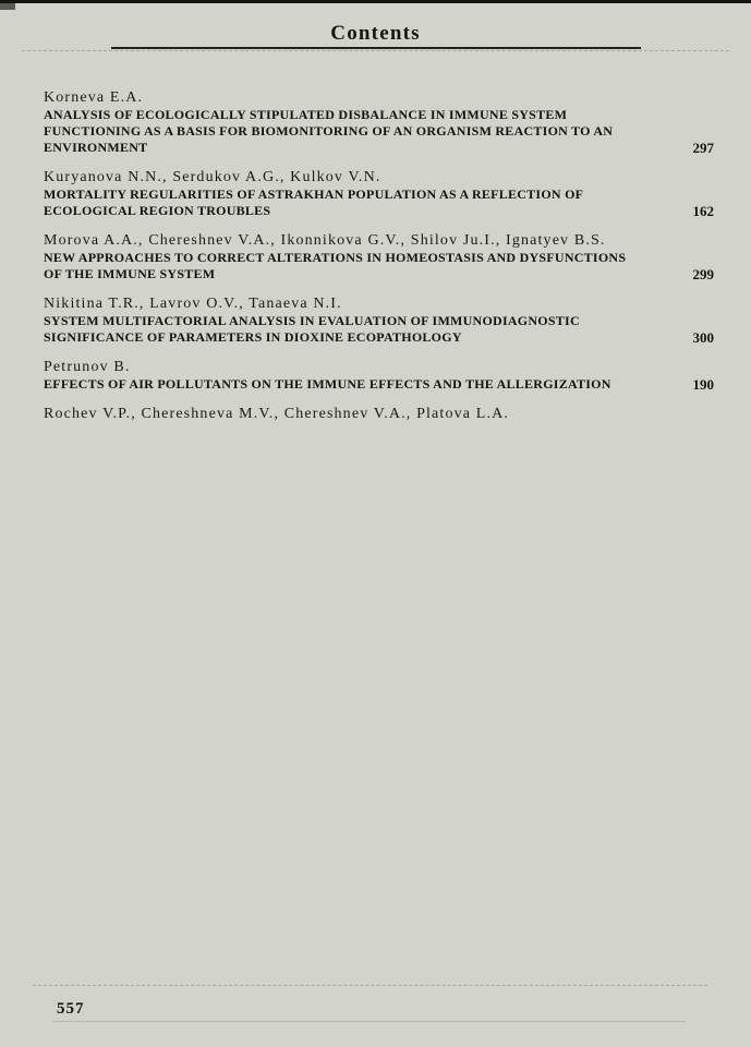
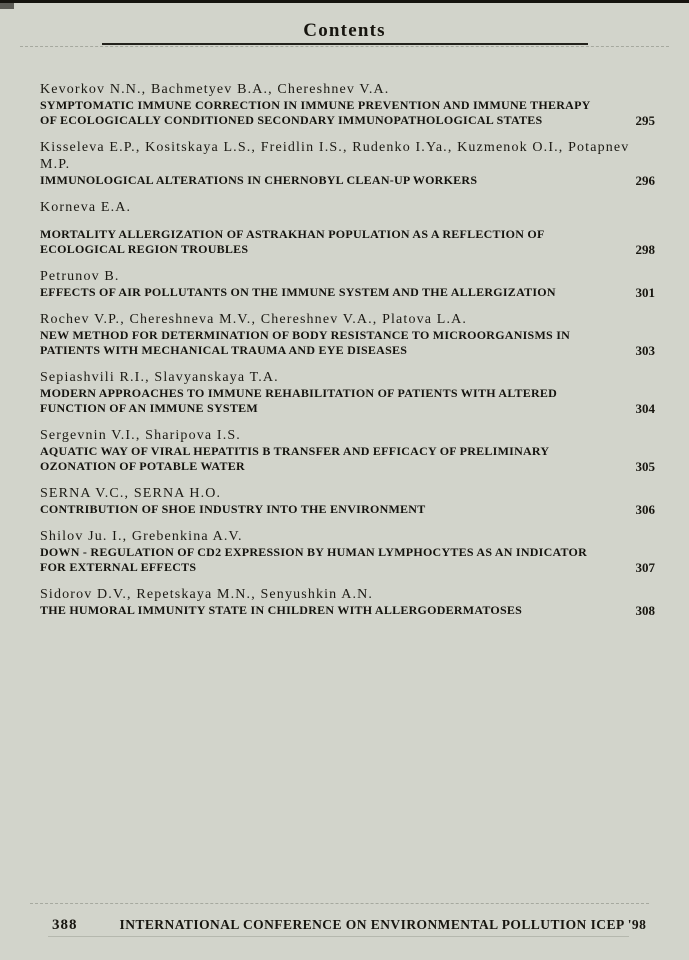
  Contents
+ Kevorkov N.N., Bachmetyev B.A., Chereshnev V.A.
+ SYMPTOMATIC IMMUNE CORRECTION IN IMMUNE PREVENTION AND IMMUNE THERAPY OF ECOLOGICALLY CONDITIONED SECONDARY IMMUNOPATHOLOGICAL STATES
+ 295
+ Kisseleva E.P., Kositskaya L.S., Freidlin I.S., Rudenko I.Ya., Kuzmenok O.I., Potapnev M.P.
+ IMMUNOLOGICAL ALTERATIONS IN CHERNOBYL CLEAN-UP WORKERS
+ 296
  Korneva E.A.
- ANALYSIS OF ECOLOGICALLY STIPULATED DISBALANCE IN IMMUNE SYSTEM FUNCTIONING AS A BASIS FOR BIOMONITORING OF AN ORGANISM REACTION TO AN ENVIRONMENT
- 297
- Kuryanova N.N., Serdukov A.G., Kulkov V.N.
- MORTALITY REGULARITIES OF ASTRAKHAN POPULATION AS A REFLECTION OF ECOLOGICAL REGION TROUBLES
+ MORTALITY ALLERGIZATION OF ASTRAKHAN POPULATION AS A REFLECTION OF ECOLOGICAL REGION TROUBLES
- 162
+ 298
- Morova A.A., Chereshnev V.A., Ikonnikova G.V., Shilov Ju.I., Ignatyev B.S.
- NEW APPROACHES TO CORRECT ALTERATIONS IN HOMEOSTASIS AND DYSFUNCTIONS OF THE IMMUNE SYSTEM
- 299
- Nikitina T.R., Lavrov O.V., Tanaeva N.I.
- SYSTEM MULTIFACTORIAL ANALYSIS IN EVALUATION OF IMMUNODIAGNOSTIC SIGNIFICANCE OF PARAMETERS IN DIOXINE ECOPATHOLOGY
- 300
  Petrunov B.
- EFFECTS OF AIR POLLUTANTS ON THE IMMUNE EFFECTS AND THE ALLERGIZATION
+ EFFECTS OF AIR POLLUTANTS ON THE IMMUNE SYSTEM AND THE ALLERGIZATION
- 190
+ 301
  Rochev V.P., Chereshneva M.V., Chereshnev V.A., Platova L.A.
+ NEW METHOD FOR DETERMINATION OF BODY RESISTANCE TO MICROORGANISMS IN PATIENTS WITH MECHANICAL TRAUMA AND EYE DISEASES
+ 303
+ Sepiashvili R.I., Slavyanskaya T.A.
+ MODERN APPROACHES TO IMMUNE REHABILITATION OF PATIENTS WITH ALTERED FUNCTION OF AN IMMUNE SYSTEM
+ 304
+ Sergevnin V.I., Sharipova I.S.
+ AQUATIC WAY OF VIRAL HEPATITIS B TRANSFER AND EFFICACY OF PRELIMINARY OZONATION OF POTABLE WATER
+ 305
+ SERNA V.C., SERNA H.O.
+ CONTRIBUTION OF SHOE INDUSTRY INTO THE ENVIRONMENT
+ 306
+ Shilov Ju. I., Grebenkina A.V.
+ DOWN - REGULATION OF CD2 EXPRESSION BY HUMAN LYMPHOCYTES AS AN INDICATOR FOR EXTERNAL EFFECTS
+ 307
+ Sidorov D.V., Repetskaya M.N., Senyushkin A.N.
+ THE HUMORAL IMMUNITY STATE IN CHILDREN WITH ALLERGODERMATOSES
+ 308
- 557
+ 388
+ INTERNATIONAL CONFERENCE ON ENVIRONMENTAL POLLUTION ICEP '98
